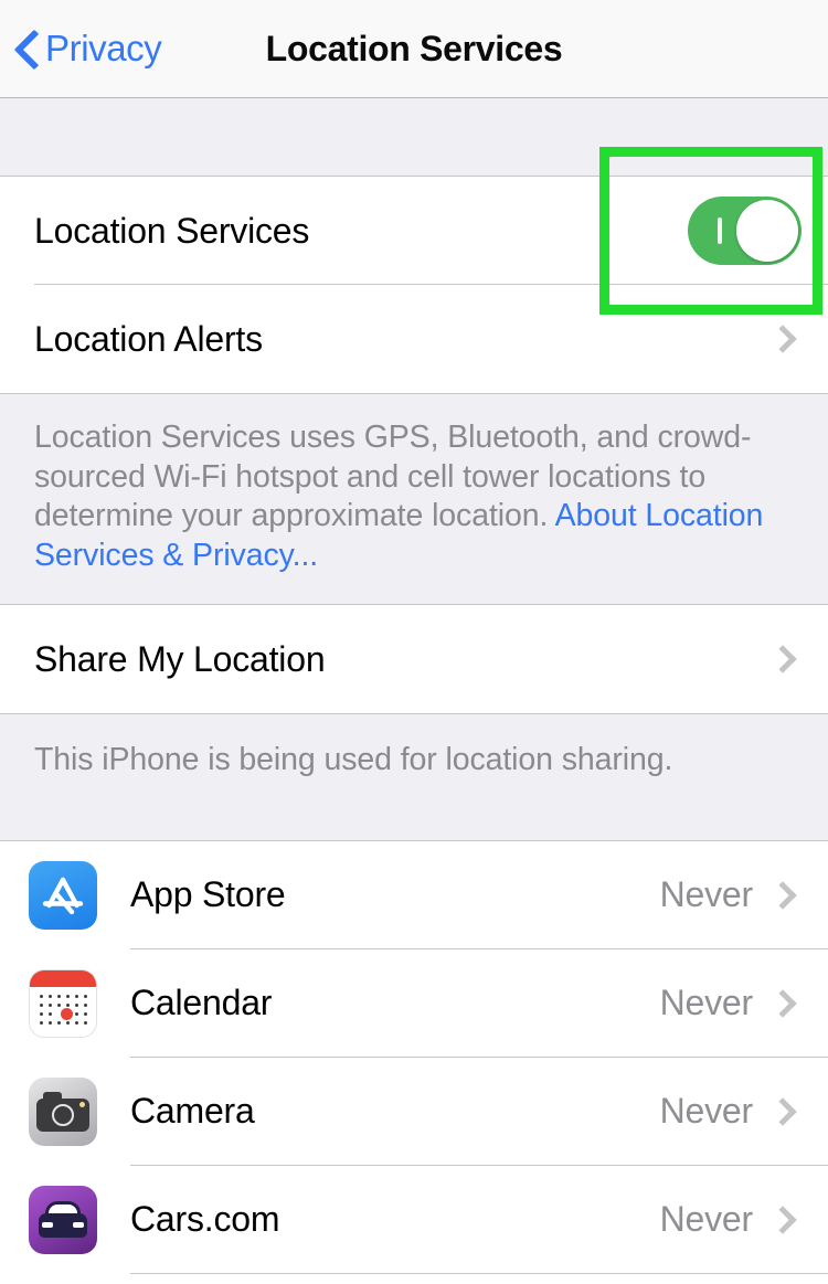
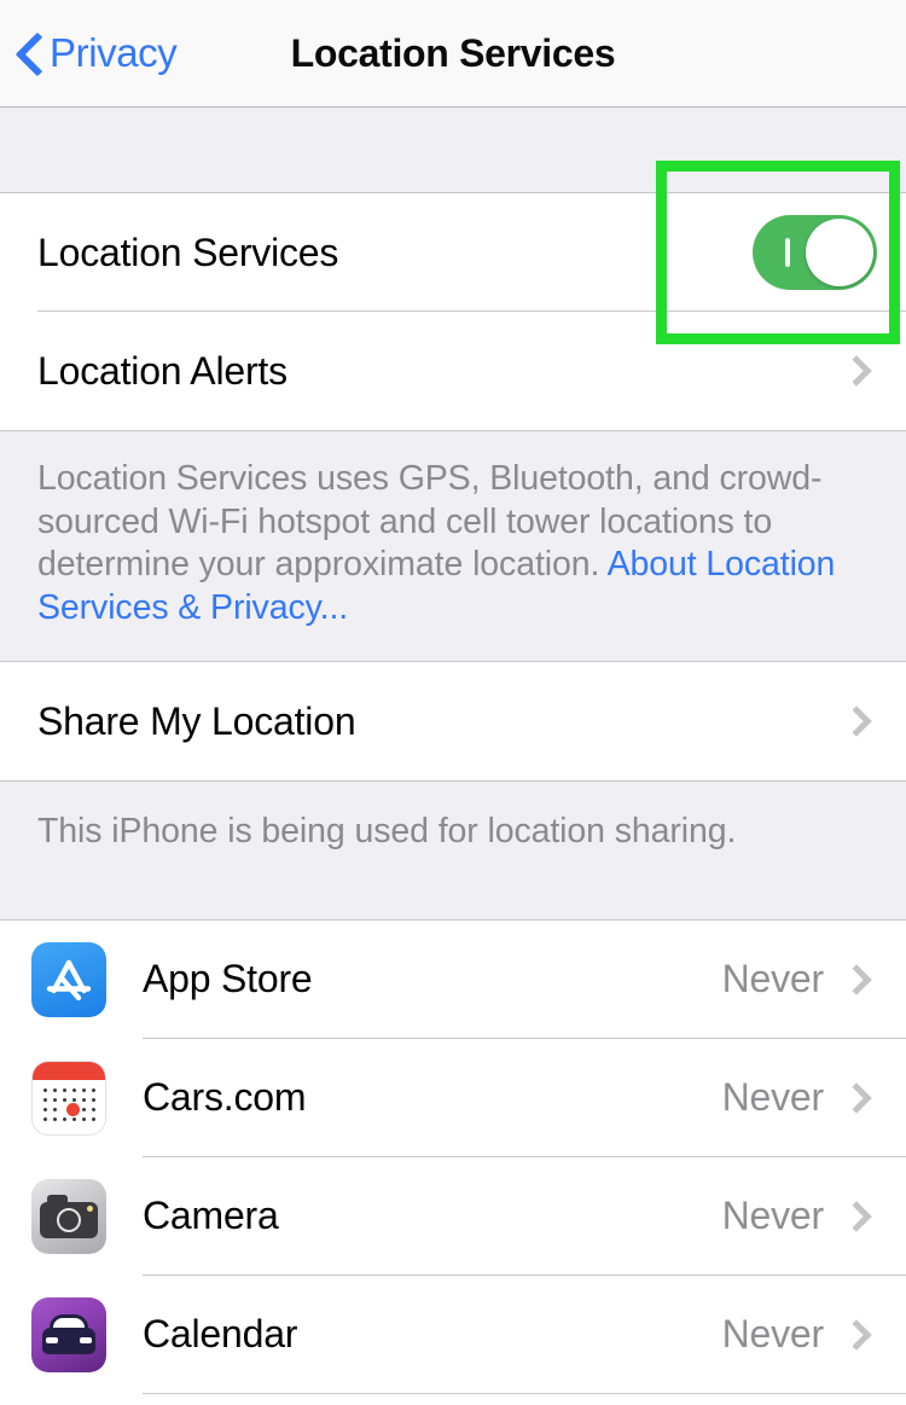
  Privacy
  Location Services
  Location Services
  Location Alerts
  Location Services uses GPS, Bluetooth, and crowd-sourced Wi-Fi hotspot and cell tower locations to determine your approximate location. About Location Services & Privacy...
  Share My Location
  This iPhone is being used for location sharing.
  App Store
  Never
- Calendar
+ Cars.com
  Never
  Camera
  Never
- Cars.com
+ Calendar
  Never
